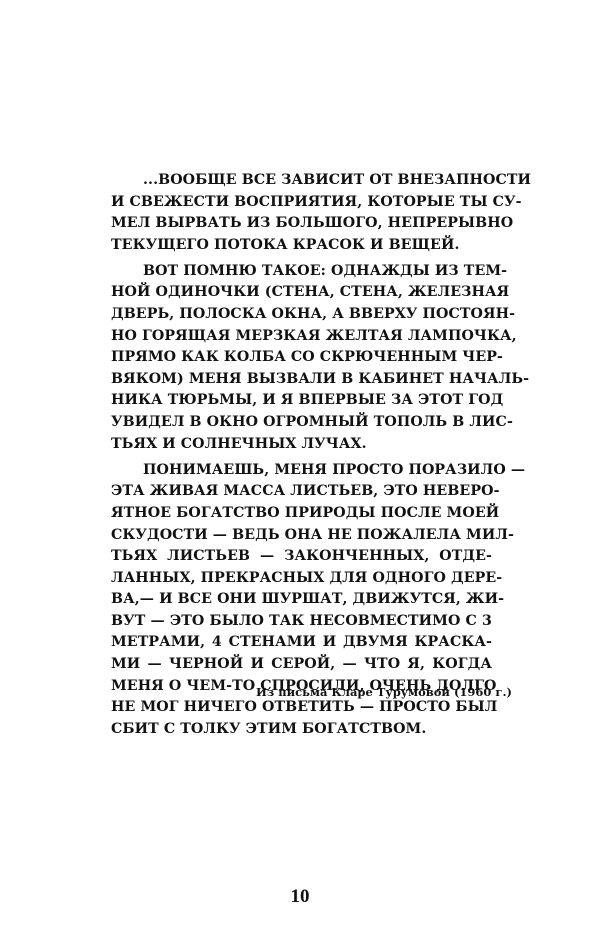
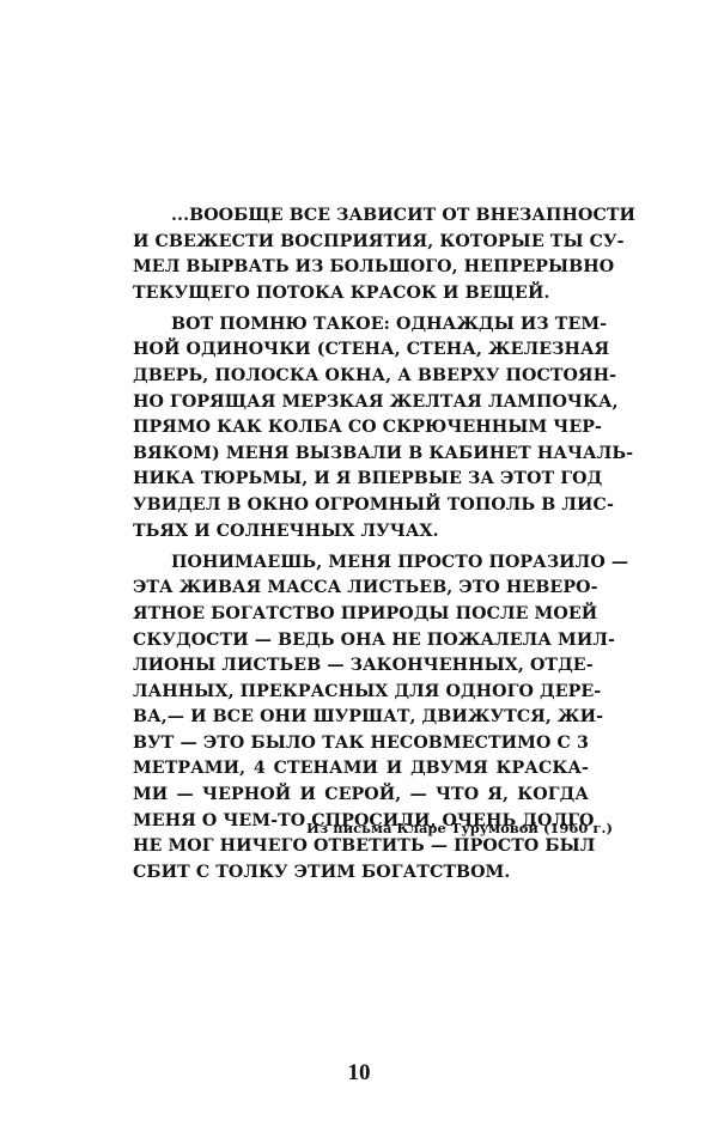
  ...ВООБЩЕ ВСЕ ЗАВИСИТ ОТ ВНЕЗАПНОСТИ
  И СВЕЖЕСТИ ВОСПРИЯТИЯ, КОТОРЫЕ ТЫ СУ-
  МЕЛ ВЫРВАТЬ ИЗ БОЛЬШОГО, НЕПРЕРЫВНО
  ТЕКУЩЕГО ПОТОКА КРАСОК И ВЕЩЕЙ.
  ВОТ ПОМНЮ ТАКОЕ: ОДНАЖДЫ ИЗ ТЕМ-
  НОЙ ОДИНОЧКИ (СТЕНА, СТЕНА, ЖЕЛЕЗНАЯ
  ДВЕРЬ, ПОЛОСКА ОКНА, А ВВЕРХУ ПОСТОЯН-
  НО ГОРЯЩАЯ МЕРЗКАЯ ЖЕЛТАЯ ЛАМПОЧКА,
  ПРЯМО КАК КОЛБА СО СКРЮЧЕННЫМ ЧЕР-
  ВЯКОМ) МЕНЯ ВЫЗВАЛИ В КАБИНЕТ НАЧАЛЬ-
  НИКА ТЮРЬМЫ, И Я ВПЕРВЫЕ ЗА ЭТОТ ГОД
  УВИДЕЛ В ОКНО ОГРОМНЫЙ ТОПОЛЬ В ЛИС-
  ТЬЯХ И СОЛНЕЧНЫХ ЛУЧАХ.
  ПОНИМАЕШЬ, МЕНЯ ПРОСТО ПОРАЗИЛО —
  ЭТА ЖИВАЯ МАССА ЛИСТЬЕВ, ЭТО НЕВЕРО-
  ЯТНОЕ БОГАТСТВО ПРИРОДЫ ПОСЛЕ МОЕЙ
  СКУДОСТИ — ВЕДЬ ОНА НЕ ПОЖАЛЕЛА МИЛ-
- ТЬЯХ ЛИСТЬЕВ — ЗАКОНЧЕННЫХ, ОТДЕ-
+ ЛИОНЫ ЛИСТЬЕВ — ЗАКОНЧЕННЫХ, ОТДЕ-
  ЛАННЫХ, ПРЕКРАСНЫХ ДЛЯ ОДНОГО ДЕРЕ-
  ВА,— И ВСЕ ОНИ ШУРШАТ, ДВИЖУТСЯ, ЖИ-
  ВУТ — ЭТО БЫЛО ТАК НЕСОВМЕСТИМО С 3
  МЕТРАМИ, 4 СТЕНАМИ И ДВУМЯ КРАСКА-
  МИ — ЧЕРНОЙ И СЕРОЙ, — ЧТО Я, КОГДА
  МЕНЯ О ЧЕМ-ТО СПРОСИЛИ, ОЧЕНЬ ДОЛГО
  НЕ МОГ НИЧЕГО ОТВЕТИТЬ — ПРОСТО БЫЛ
  СБИТ С ТОЛКУ ЭТИМ БОГАТСТВОМ.
  Из письма Кларе Турумовой (1960 г.)
  10
